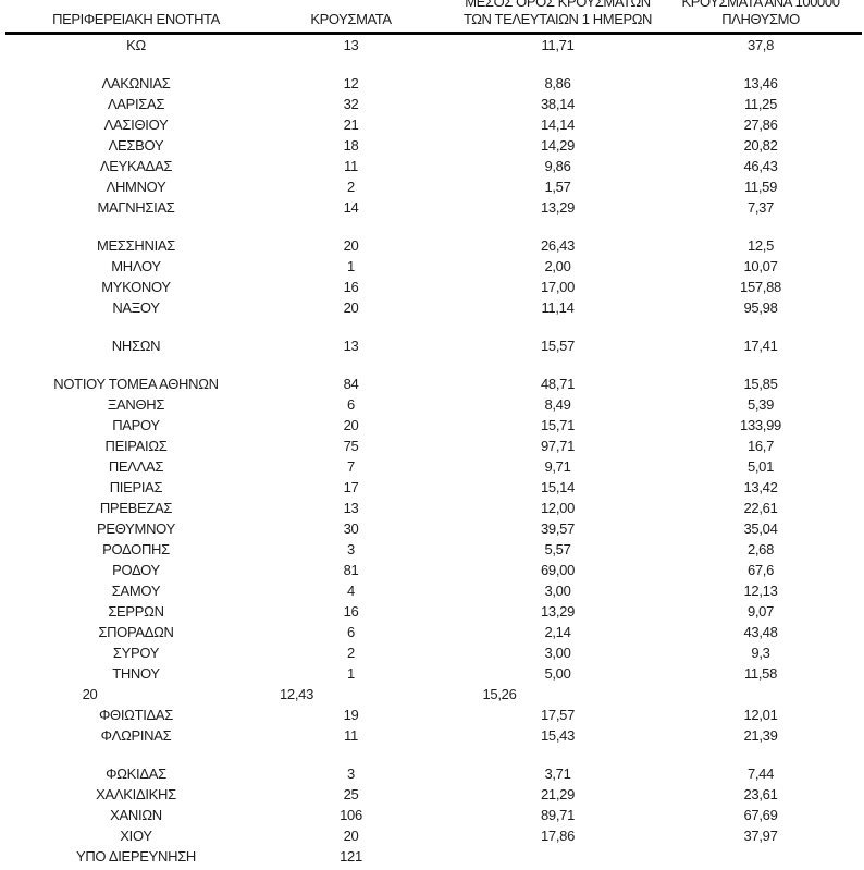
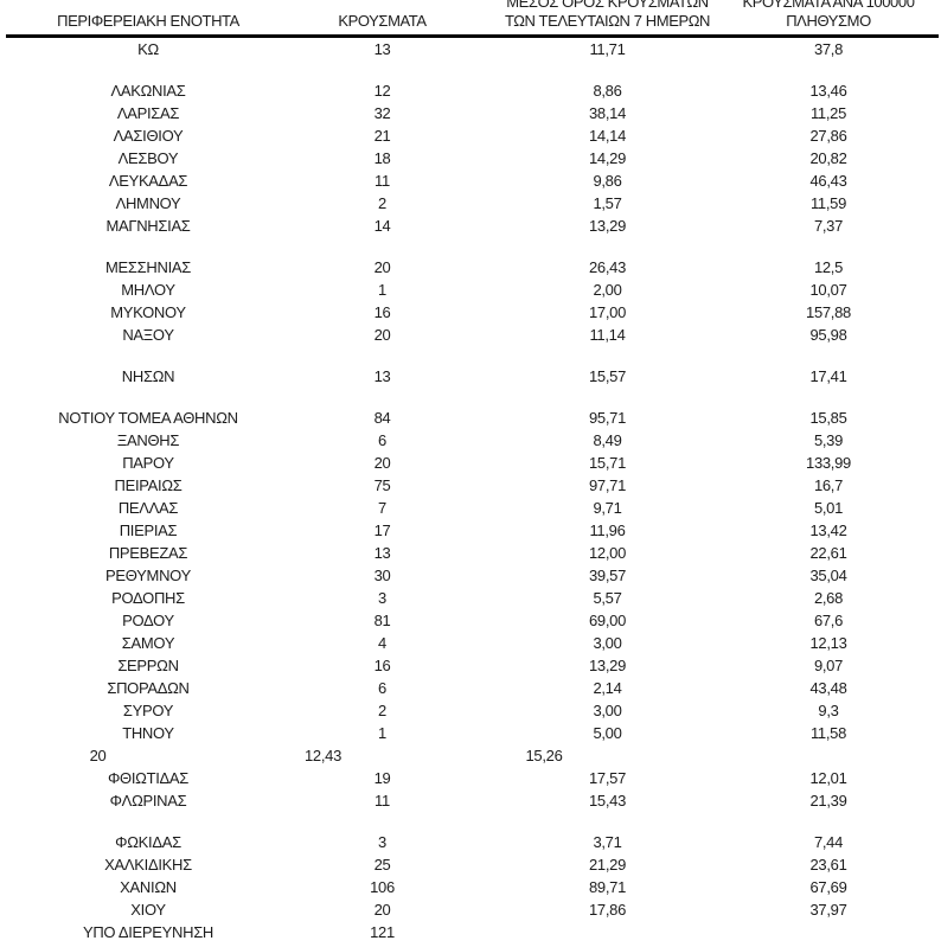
  ΠΕΡΙΦΕΡΕΙΑΚΗ ΕΝΟΤΗΤΑ
  ΚΡΟΥΣΜΑΤΑ
  ΜΕΣΟΣ ΟΡΟΣ ΚΡΟΥΣΜΑΤΩΝ
- ΤΩΝ ΤΕΛΕΥΤΑΙΩΝ 1 ΗΜΕΡΩΝ
+ ΤΩΝ ΤΕΛΕΥΤΑΙΩΝ 7 ΗΜΕΡΩΝ
  ΚΡΟΥΣΜΑΤΑ ΑΝΑ 100000
  ΠΛΗΘΥΣΜΟ
  ΚΩ
  13
  11,71
  37,8
  ΛΑΚΩΝΙΑΣ
  12
  8,86
  13,46
  ΛΑΡΙΣΑΣ
  32
  38,14
  11,25
  ΛΑΣΙΘΙΟΥ
  21
  14,14
  27,86
  ΛΕΣΒΟΥ
  18
  14,29
  20,82
  ΛΕΥΚΑΔΑΣ
  11
  9,86
  46,43
  ΛΗΜΝΟΥ
  2
  1,57
  11,59
  ΜΑΓΝΗΣΙΑΣ
  14
  13,29
  7,37
  ΜΕΣΣΗΝΙΑΣ
  20
  26,43
  12,5
  ΜΗΛΟΥ
  1
  2,00
  10,07
  ΜΥΚΟΝΟΥ
  16
  17,00
  157,88
  ΝΑΞΟΥ
  20
  11,14
  95,98
  ΝΗΣΩΝ
  13
  15,57
  17,41
  ΝΟΤΙΟΥ ΤΟΜΕΑ ΑΘΗΝΩΝ
  84
- 48,71
+ 95,71
  15,85
  ΞΑΝΘΗΣ
  6
  8,49
  5,39
  ΠΑΡΟΥ
  20
  15,71
  133,99
  ΠΕΙΡΑΙΩΣ
  75
  97,71
  16,7
  ΠΕΛΛΑΣ
  7
  9,71
  5,01
  ΠΙΕΡΙΑΣ
  17
- 15,14
+ 11,96
  13,42
  ΠΡΕΒΕΖΑΣ
  13
  12,00
  22,61
  ΡΕΘΥΜΝΟΥ
  30
  39,57
  35,04
  ΡΟΔΟΠΗΣ
  3
  5,57
  2,68
  ΡΟΔΟΥ
  81
  69,00
  67,6
  ΣΑΜΟΥ
  4
  3,00
  12,13
  ΣΕΡΡΩΝ
  16
  13,29
  9,07
  ΣΠΟΡΑΔΩΝ
  6
  2,14
  43,48
  ΣΥΡΟΥ
  2
  3,00
  9,3
  ΤΗΝΟΥ
  1
  5,00
  11,58
  20
  12,43
  15,26
  ΦΘΙΩΤΙΔΑΣ
  19
  17,57
  12,01
  ΦΛΩΡΙΝΑΣ
  11
  15,43
  21,39
  ΦΩΚΙΔΑΣ
  3
  3,71
  7,44
  ΧΑΛΚΙΔΙΚΗΣ
  25
  21,29
  23,61
  ΧΑΝΙΩΝ
  106
  89,71
  67,69
  ΧΙΟΥ
  20
  17,86
  37,97
  ΥΠΟ ΔΙΕΡΕΥΝΗΣΗ
  121
